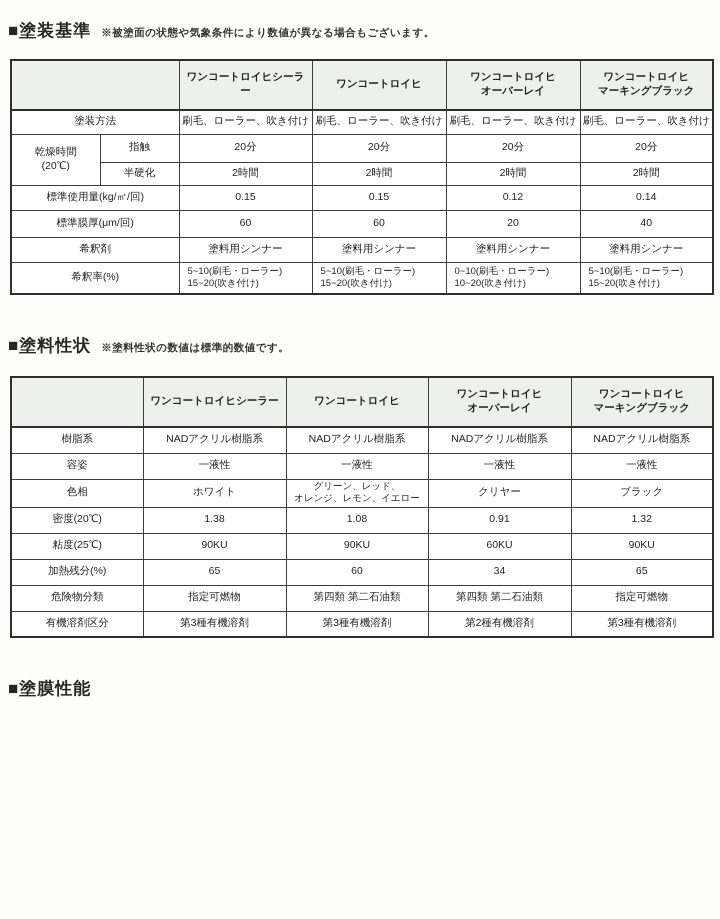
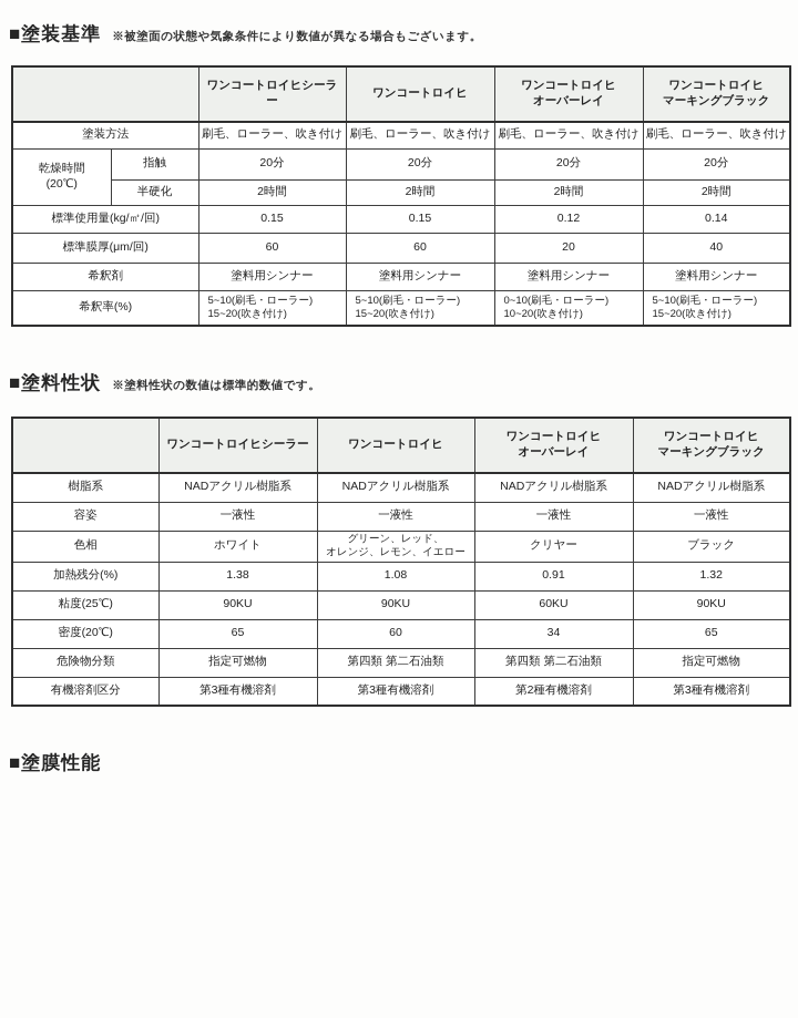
  ■塗装基準
  ※被塗面の状態や気象条件により数値が異なる場合もございます。
  	ワンコートロイヒシーラー	ワンコートロイヒ	ワンコートロイヒ オーバーレイ	ワンコートロイヒ マーキングブラック
  塗装方法	刷毛、ローラー、吹き付け	刷毛、ローラー、吹き付け	刷毛、ローラー、吹き付け	刷毛、ローラー、吹き付け
  乾燥時間 (20℃)	指触	20分	20分	20分	20分
  半硬化	2時間	2時間	2時間	2時間
  標準使用量(kg/㎡/回)	0.15	0.15	0.12	0.14
  標準膜厚(μm/回)	60	60	20	40
  希釈剤	塗料用シンナー	塗料用シンナー	塗料用シンナー	塗料用シンナー
  希釈率(%)	5~10(刷毛・ローラー) 15~20(吹き付け)	5~10(刷毛・ローラー) 15~20(吹き付け)	0~10(刷毛・ローラー) 10~20(吹き付け)	5~10(刷毛・ローラー) 15~20(吹き付け)
  ■塗料性状
  ※塗料性状の数値は標準的数値です。
  	ワンコートロイヒシーラー	ワンコートロイヒ	ワンコートロイヒ オーバーレイ	ワンコートロイヒ マーキングブラック
  樹脂系	NADアクリル樹脂系	NADアクリル樹脂系	NADアクリル樹脂系	NADアクリル樹脂系
  容姿	一液性	一液性	一液性	一液性
  色相	ホワイト	グリーン、レッド、 オレンジ、レモン、イエロー	クリヤー	ブラック
- 密度(20℃)	1.38	1.08	0.91	1.32
+ 加熱残分(%)	1.38	1.08	0.91	1.32
  粘度(25℃)	90KU	90KU	60KU	90KU
- 加熱残分(%)	65	60	34	65
+ 密度(20℃)	65	60	34	65
  危険物分類	指定可燃物	第四類 第二石油類	第四類 第二石油類	指定可燃物
  有機溶剤区分	第3種有機溶剤	第3種有機溶剤	第2種有機溶剤	第3種有機溶剤
  ■塗膜性能
